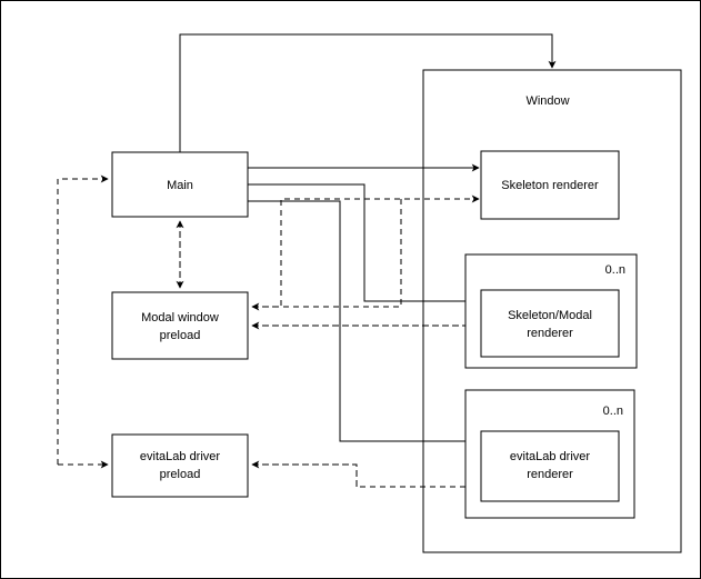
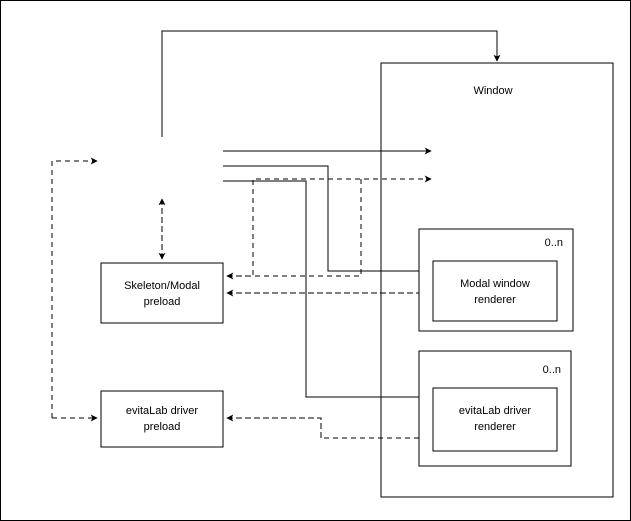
  Window
- Main
- Modal window
+ Skeleton/Modal
  preload
  evitaLab driver
  preload
- Skeleton renderer
  0..n
- Skeleton/Modal
+ Modal window
  renderer
  0..n
  evitaLab driver
  renderer
